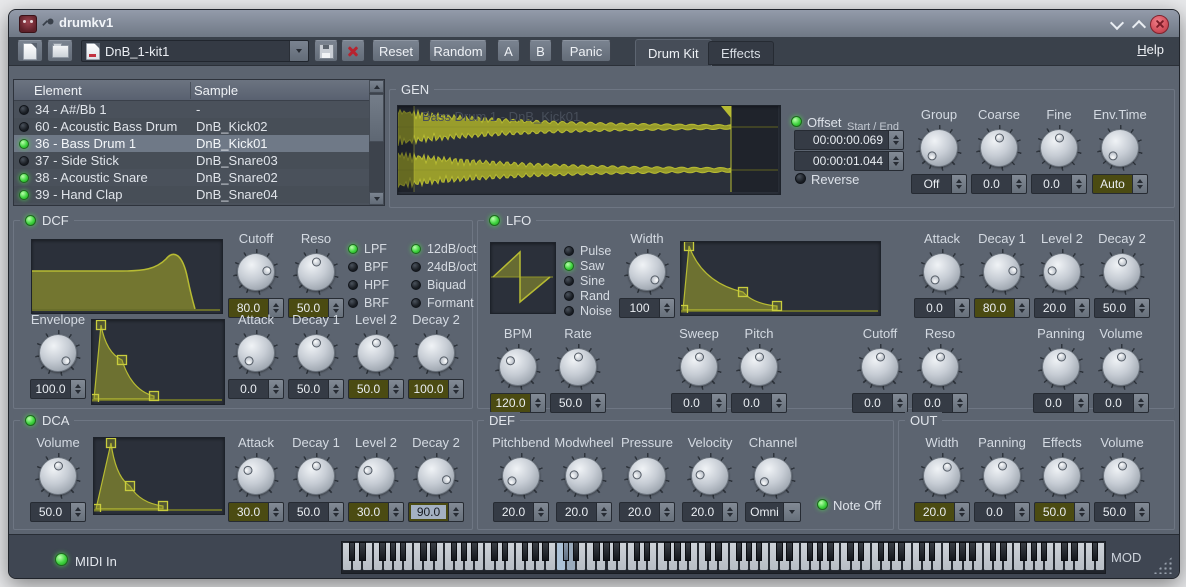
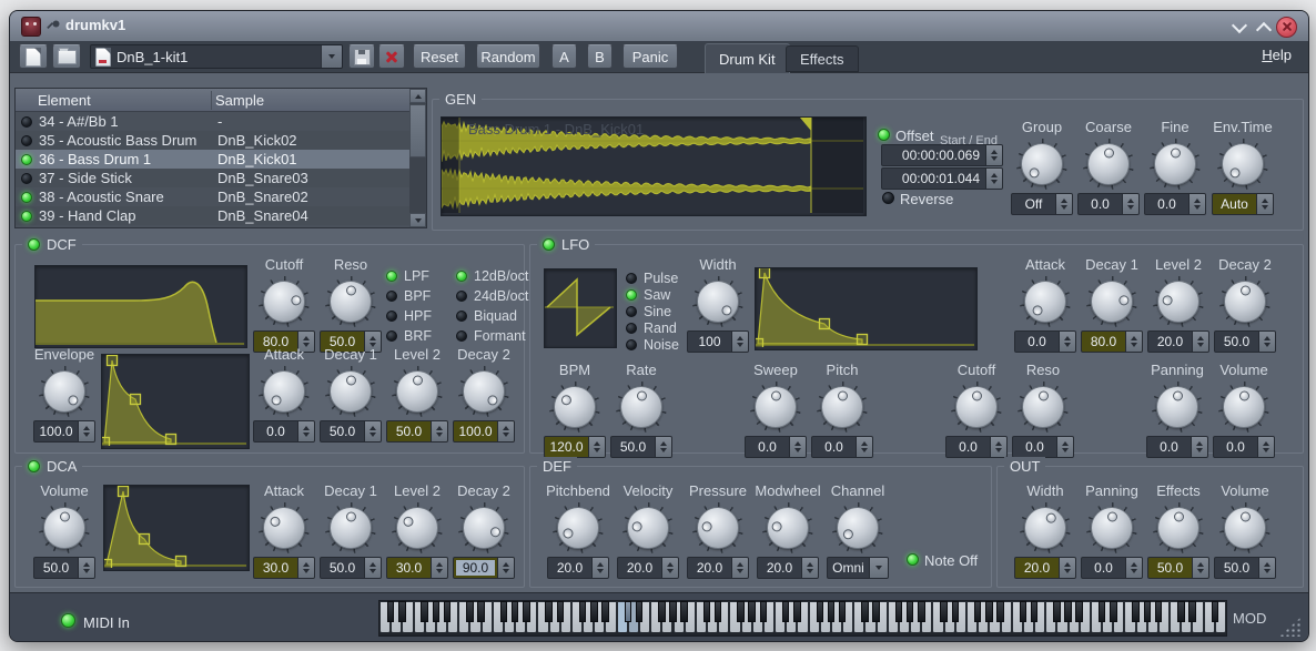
  drumkv1
  DnB_1-kit1
  Reset
  Random
  A
  B
  Panic
  Drum Kit
  Effects
  Help
  Element
  Sample
  34 - A#/Bb 1
  -
- 60 - Acoustic Bass Drum
+ 35 - Acoustic Bass Drum
  DnB_Kick02
  36 - Bass Drum 1
  DnB_Kick01
  37 - Side Stick
  DnB_Snare03
  38 - Acoustic Snare
  DnB_Snare02
  39 - Hand Clap
  DnB_Snare04
  GEN
  Bass Drum 1 - DnB_Kick01
  Offset
  Start / End
  00:00:00.069
  00:00:01.044
  Reverse
  Group
  Off
  Coarse
  0.0
  Fine
  0.0
  Env.Time
  Auto
  DCF
  Cutoff
  80.0
  Reso
  50.0
  LPF
  BPF
  HPF
  BRF
  12dB/oct
  24dB/oct
  Biquad
  Formant
  Envelope
  100.0
  Attack
  0.0
  Decay 1
  50.0
  Level 2
  50.0
  Decay 2
  100.0
  LFO
  Pulse
  Saw
  Sine
  Rand
  Noise
  Width
  100
  Attack
  0.0
  Decay 1
  80.0
  Level 2
  20.0
  Decay 2
  50.0
  BPM
  120.0
  Rate
  50.0
  Sweep
  0.0
  Pitch
  0.0
  Cutoff
  0.0
  Reso
  0.0
  Panning
  0.0
  Volume
  0.0
  DCA
  Volume
  50.0
  Attack
  30.0
  Decay 1
  50.0
  Level 2
  30.0
  Decay 2
  90.0
  DEF
  Pitchbend
  20.0
- Modwheel
+ Velocity
  20.0
  Pressure
  20.0
- Velocity
+ Modwheel
  20.0
  Channel
  Omni
  Note Off
  OUT
  Width
  20.0
  Panning
  0.0
  Effects
  50.0
  Volume
  50.0
  MIDI In
  MOD
